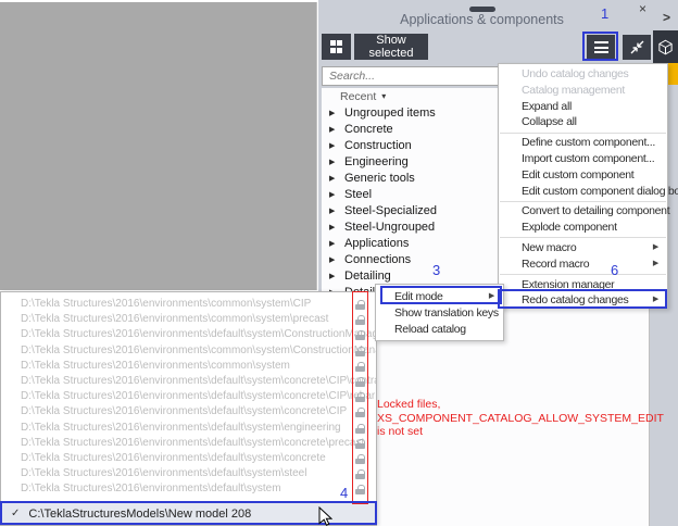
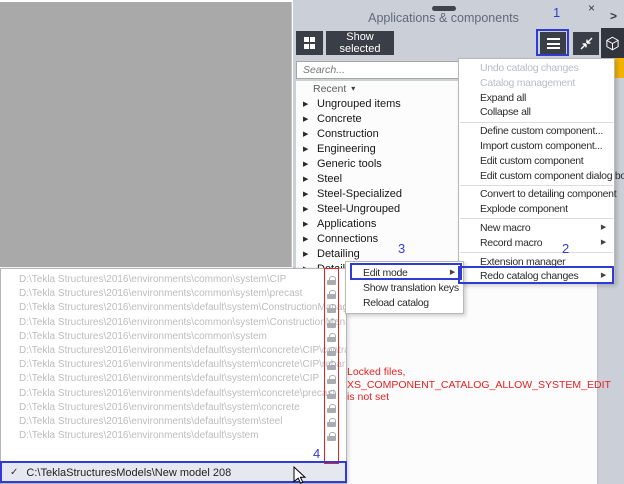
  Applications & components
  ×
  >
  Show selected
  Search...
  Recent
  ▾
  Ungrouped items
  Concrete
  Construction
  Engineering
  Generic tools
  Steel
  Steel-Specialized
  Steel-Ungrouped
  Applications
  Connections
  Detailing
  D:\Tekla Structures\2016\environments\common\system\CIP
  D:\Tekla Structures\2016\environments\common\system\precast
  D:\Tekla Structures\2016\environments\default\system\ConstructionMa
  D:\Tekla Structures\2016\environments\common\system\Constructionan
  D:\Tekla Structures\2016\environments\common\system
  D:\Tekla Structures\2016\environments\default\system\concrete\CIP\ctr
  D:\Tekla Structures\2016\environments\default\system\concrete\CIP\rar
  D:\Tekla Structures\2016\environments\default\system\concrete\CIP
- D:\Tekla Structures\2016\environments\default\system\engineering
  D:\Tekla Structures\2016\environments\default\system\concrete\preca
  D:\Tekla Structures\2016\environments\default\system\concrete
  D:\Tekla Structures\2016\environments\default\system\steel
  D:\Tekla Structures\2016\environments\default\system
  ✓
  C:\TeklaStructuresModels\New model 208
  Undo catalog changes
  Catalog management
  Expand all
  Collapse all
  Define custom component...
  Import custom component...
  Edit custom component
  Edit custom component dialog bo
  Convert to detailing component
  Explode component
  New macro
  Record macro
  Extension manager
  Redo catalog changes
  Edit mode
  Show translation keys
  Reload catalog
  Locked files,
  XS_COMPONENT_CATALOG_ALLOW_SYSTEM_EDIT
  is not set
  1
- 6
+ 2
  3
  4
